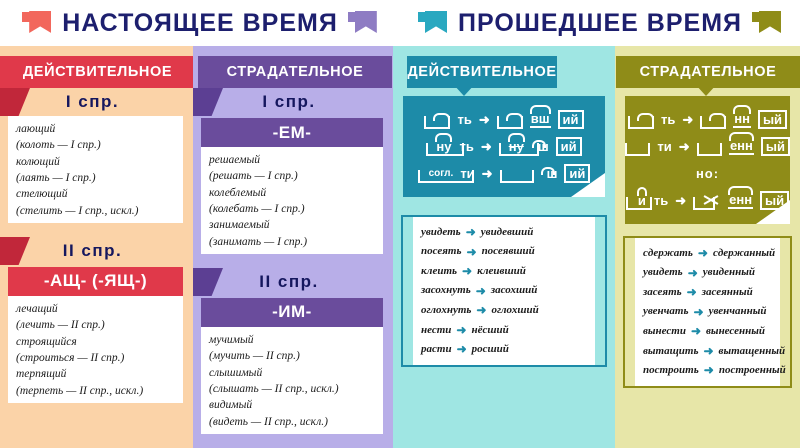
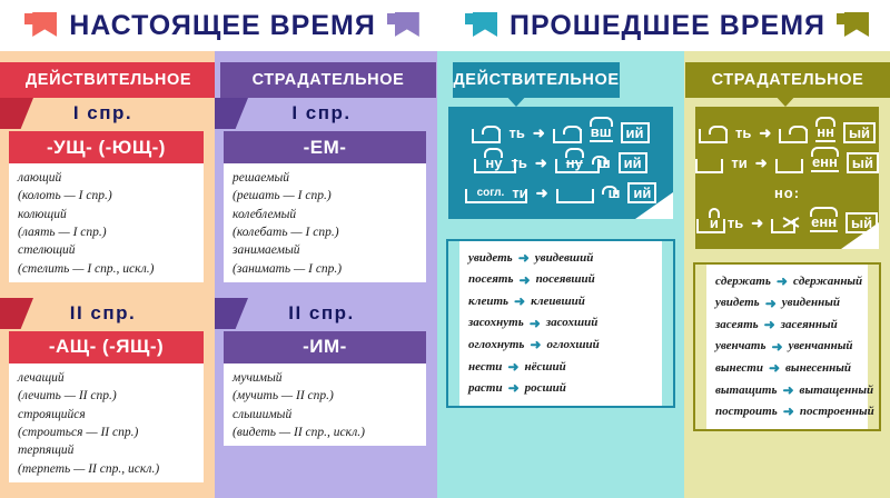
  НАСТОЯЩЕЕ ВРЕМЯ
  ПРОШЕДШЕЕ ВРЕМЯ
  I спр.
+ -УЩ- (-ЮЩ-)
  лающий
  (колоть — I спр.)
  колющий
  (лаять — I спр.)
  стелющий
  (стелить — I спр., искл.)
  II спр.
  -АЩ- (-ЯЩ-)
  лечащий
  (лечить — II спр.)
  строящийся
  (строиться — II спр.)
  терпящий
  (терпеть — II спр., искл.)
  I спр.
  -ЕМ-
  решаемый
  (решать — I спр.)
  колеблемый
  (колебать — I спр.)
  занимаемый
  (занимать — I спр.)
  II спр.
  -ИМ-
  мучимый
  (мучить — II спр.)
  слышимый
- (слышать — II спр., искл.)
- видимый
  (видеть — II спр., искл.)
  ть
  ➜
  вш
  ий
  ну
  ть
  ➜
  ну
  ш
  ий
  согл.
  ти
  ➜
  ш
  ий
  увидеть
  ➜
  увидевший
  посеять
  ➜
  посеявший
  клеить
  ➜
  клеивший
  засохнуть
  ➜
  засохший
  оглохнуть
  ➜
  оглохший
  нести
  ➜
  нёсший
  расти
  ➜
  росший
  ть
  ➜
  нн
  ый
  ти
  ➜
  енн
  ый
  но:
  и
  ть
  ➜
  енн
  ый
  сдержать
  ➜
  сдержанный
  увидеть
  ➜
  увиденный
  засеять
  ➜
  засеянный
  увенчать
  ➜
  увенчанный
  вынести
  ➜
  вынесенный
  вытащить
  ➜
  вытащенный
  построить
  ➜
  построенный
  ДЕЙСТВИТЕЛЬНОЕ
  СТРАДАТЕЛЬНОЕ
  ДЕЙСТВИТЕЛЬНОЕ
  СТРАДАТЕЛЬНОЕ
